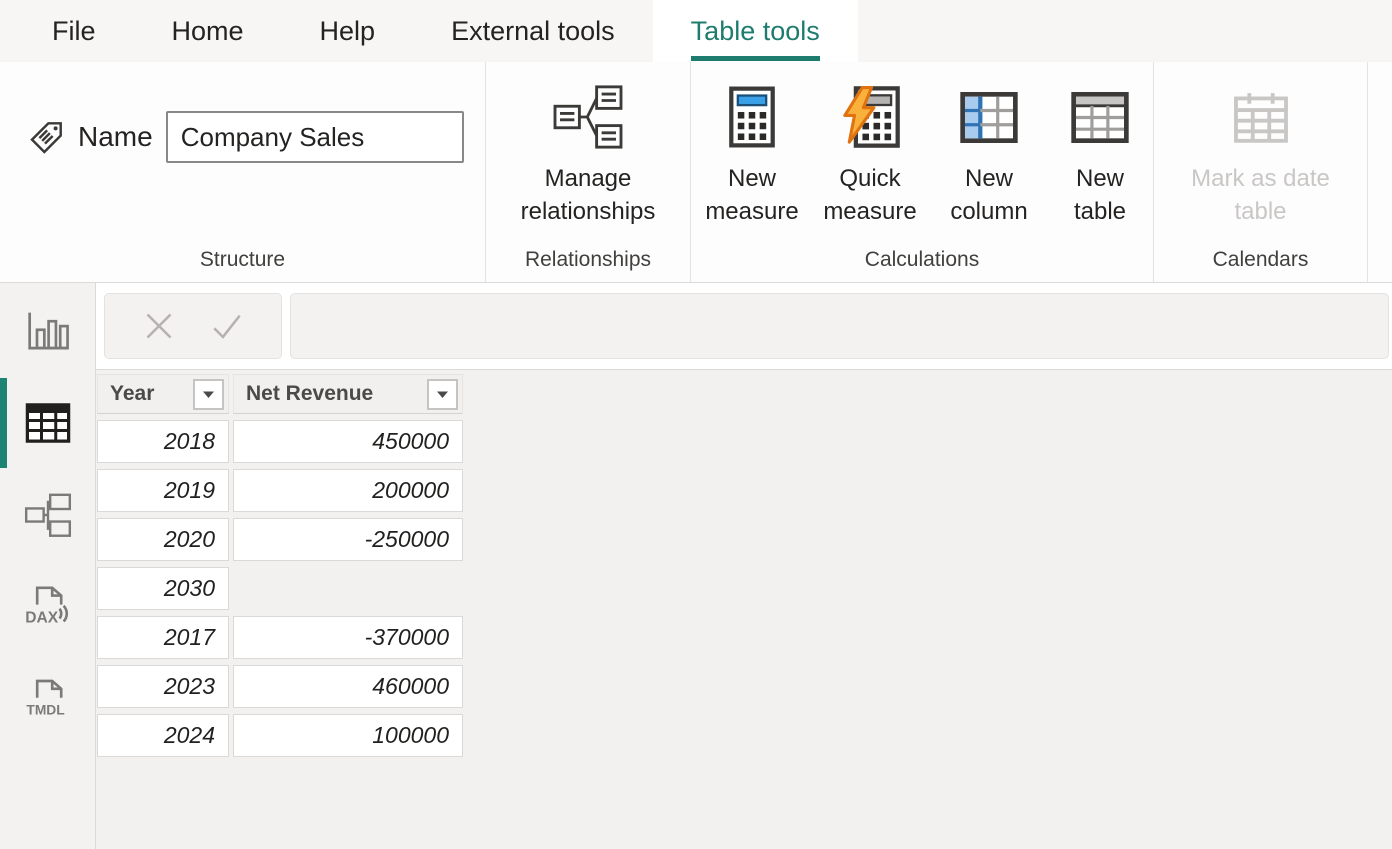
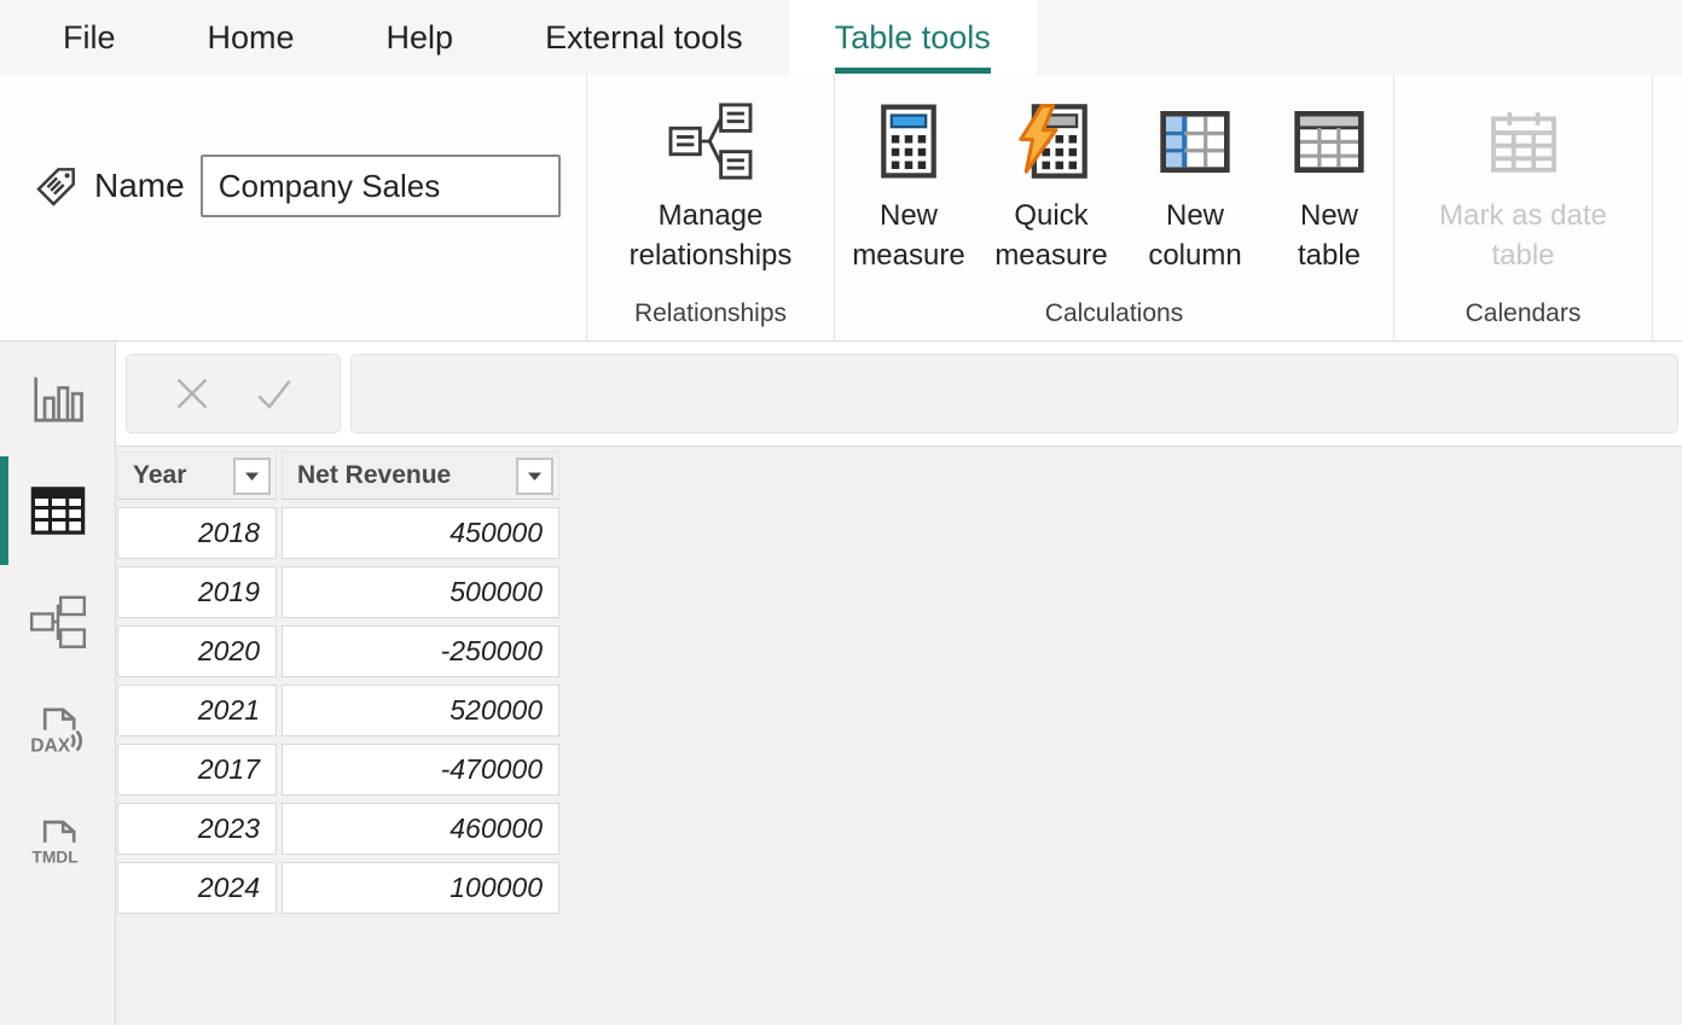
  File
  Home
  Help
  External tools
  Table tools
  Name
  Company Sales
- Structure
  Manage relationships
  Relationships
  New measure
  Quick measure
  New column
  New table
  Calculations
  Mark as date table
  Calendars
  DAX
  TMDL
  Year
  Net Revenue
  2018
  450000
  2019
- 200000
+ 500000
  2020
  -250000
- 2030
+ 2021
+ 520000
  2017
- -370000
+ -470000
  2023
  460000
  2024
  100000
